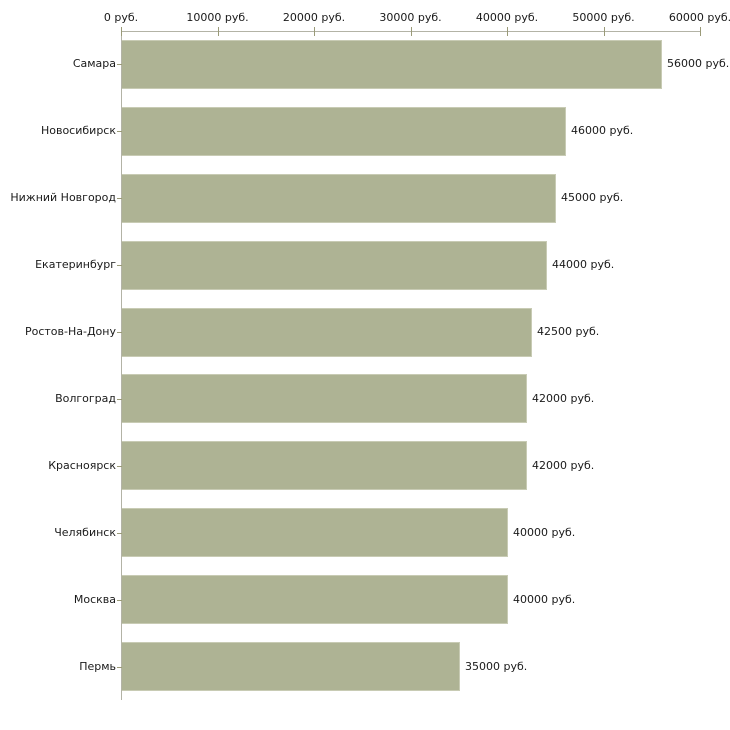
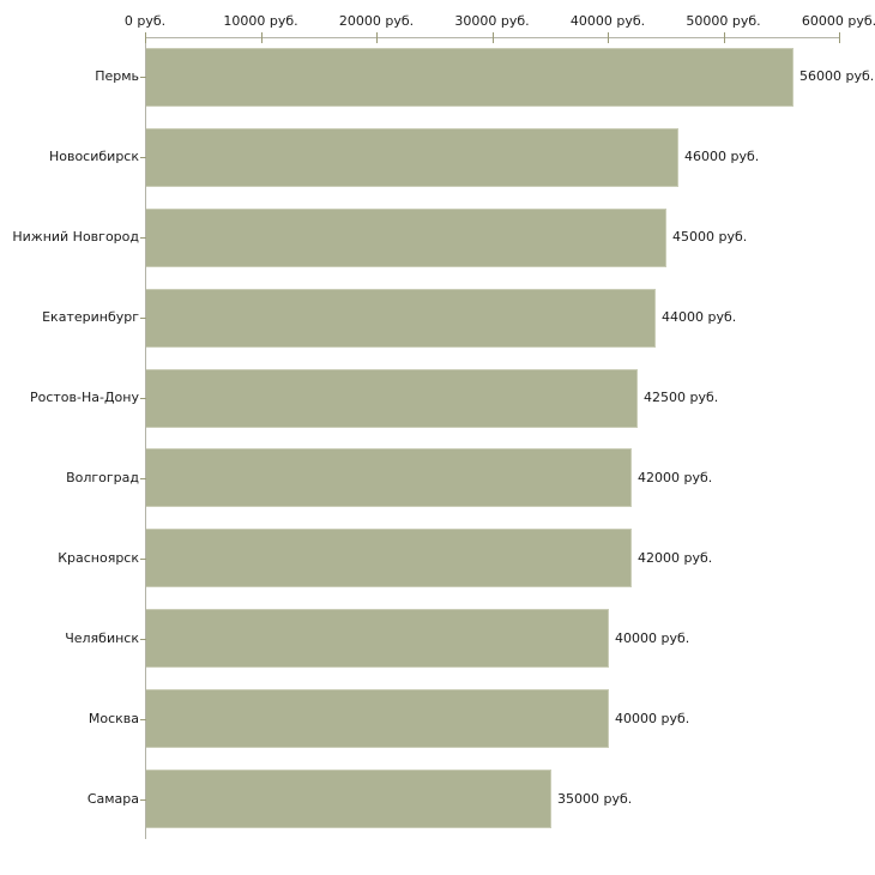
  0 руб.
  10000 руб.
  20000 руб.
  30000 руб.
  40000 руб.
  50000 руб.
  60000 руб.
- Самара
+ Пермь
  Новосибирск
  Нижний Новгород
  Екатеринбург
  Ростов-На-Дону
  Волгоград
  Красноярск
  Челябинск
  Москва
- Пермь
+ Самара
  56000 руб.
  46000 руб.
  45000 руб.
  44000 руб.
  42500 руб.
  42000 руб.
  42000 руб.
  40000 руб.
  40000 руб.
  35000 руб.
